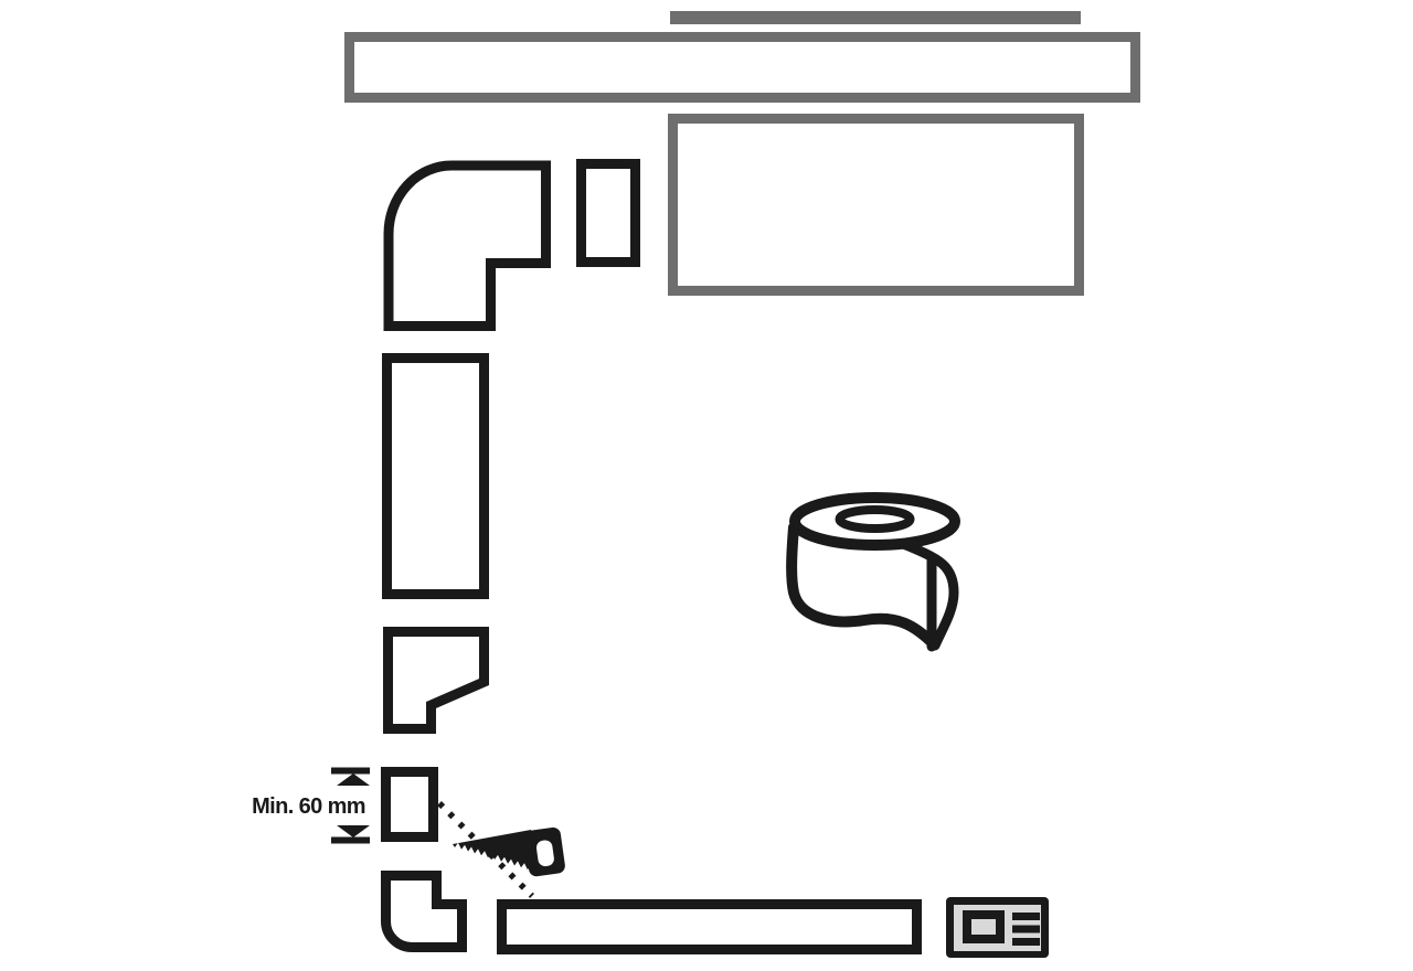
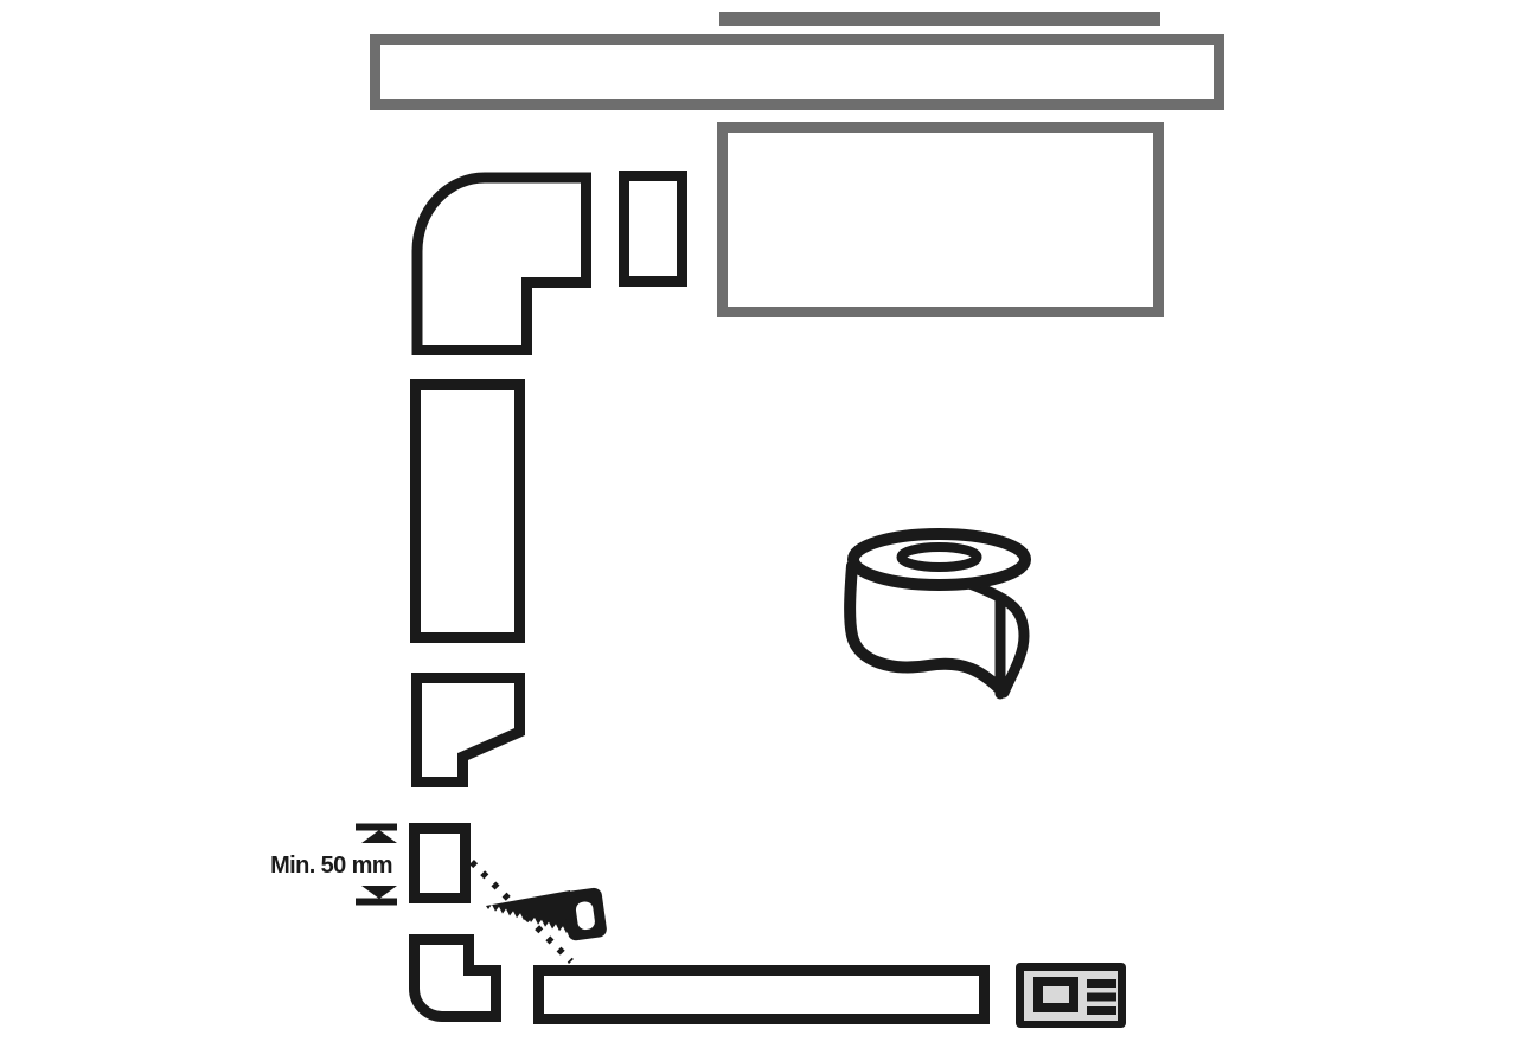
- Min. 60 mm
+ Min. 50 mm
